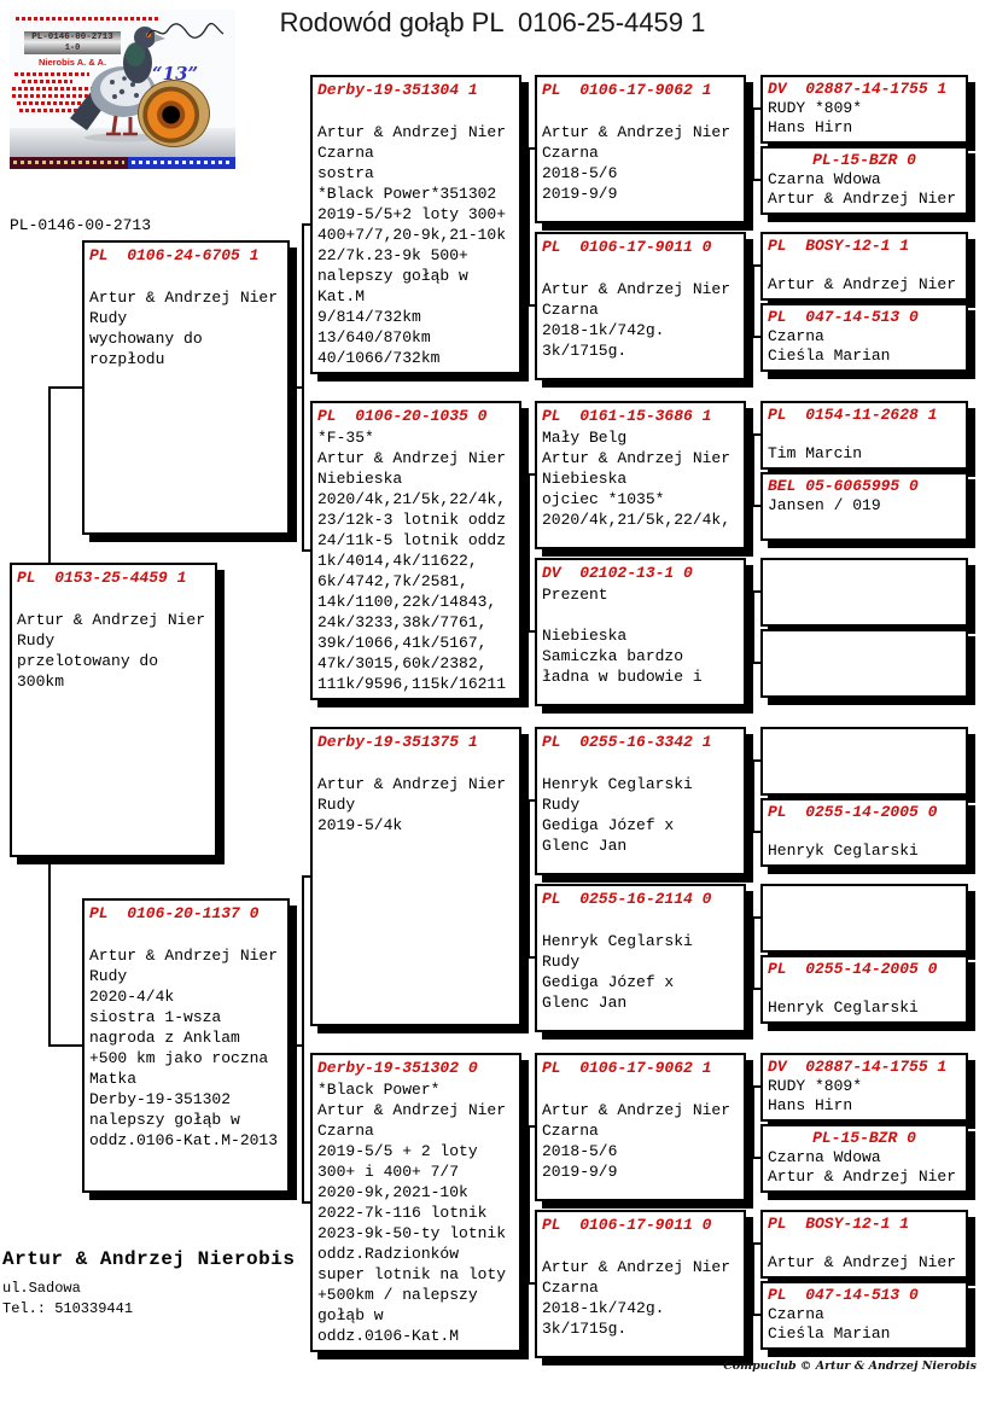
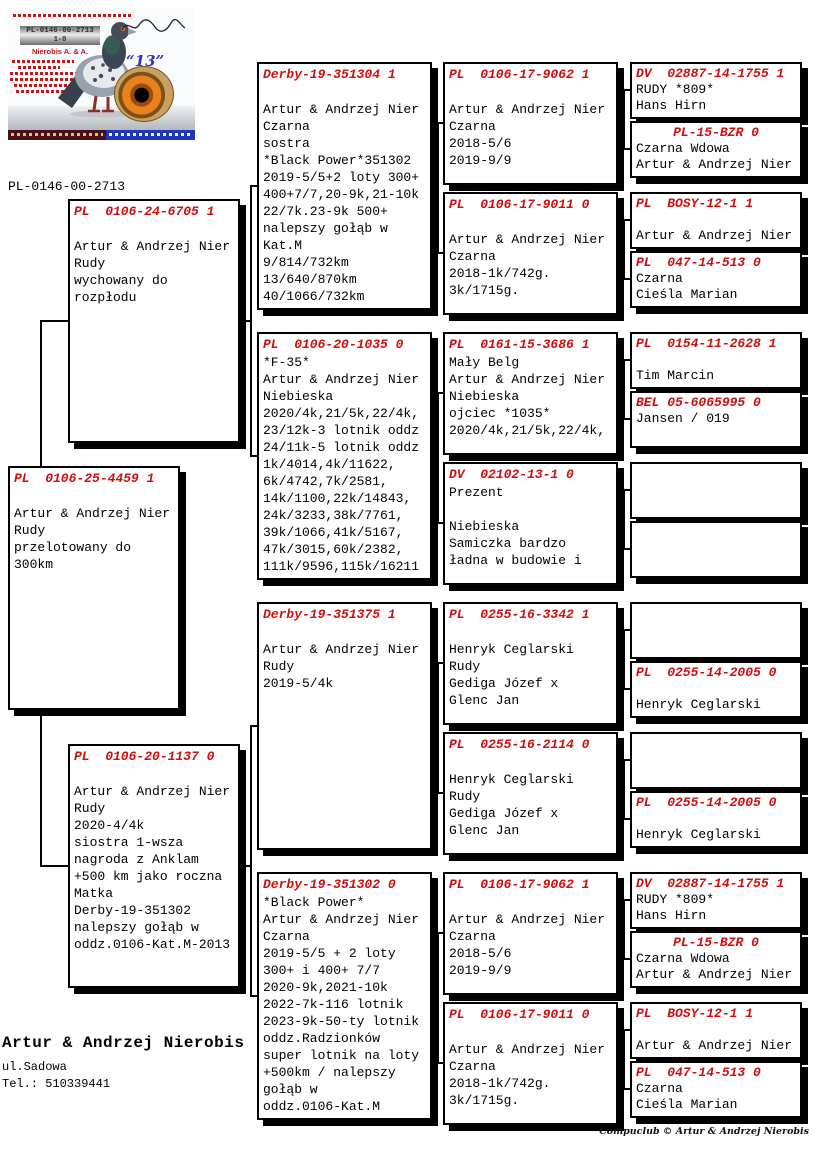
- Rodowód gołąb PL 0106-25-4459 1
  PL-0146-00-2713
  1-0
  Nierobis A. & A.
  “13”
  PL-0146-00-2713
  PL 0106-24-6705 1
  Artur & Andrzej Nier
  Rudy
  wychowany do
  rozpłodu
- PL 0153-25-4459 1
+ PL 0106-25-4459 1
  Artur & Andrzej Nier
  Rudy
  przelotowany do
  300km
  PL 0106-20-1137 0
  Artur & Andrzej Nier
  Rudy
  2020-4/4k
  siostra 1-wsza
  nagroda z Anklam
  +500 km jako roczna
  Matka
  Derby-19-351302
  nalepszy gołąb w
  oddz.0106-Kat.M-2013
  Derby-19-351304 1
  Artur & Andrzej Nier
  Czarna
  sostra
  *Black Power*351302
  2019-5/5+2 loty 300+
  400+7/7,20-9k,21-10k
  22/7k.23-9k 500+
  nalepszy gołąb w
  Kat.M
  9/814/732km
  13/640/870km
  40/1066/732km
  PL 0106-20-1035 0
  *F-35*
  Artur & Andrzej Nier
  Niebieska
  2020/4k,21/5k,22/4k,
  23/12k-3 lotnik oddz
  24/11k-5 lotnik oddz
  1k/4014,4k/11622,
  6k/4742,7k/2581,
  14k/1100,22k/14843,
  24k/3233,38k/7761,
  39k/1066,41k/5167,
  47k/3015,60k/2382,
  111k/9596,115k/16211
  Derby-19-351375 1
  Artur & Andrzej Nier
  Rudy
  2019-5/4k
  Derby-19-351302 0
  *Black Power*
  Artur & Andrzej Nier
  Czarna
  2019-5/5 + 2 loty
  300+ i 400+ 7/7
  2020-9k,2021-10k
  2022-7k-116 lotnik
  2023-9k-50-ty lotnik
  oddz.Radzionków
  super lotnik na loty
  +500km / nalepszy
  gołąb w
  oddz.0106-Kat.M
  PL 0106-17-9062 1
  Artur & Andrzej Nier
  Czarna
  2018-5/6
  2019-9/9
  PL 0106-17-9011 0
  Artur & Andrzej Nier
  Czarna
  2018-1k/742g.
  3k/1715g.
  PL 0161-15-3686 1
  Mały Belg
  Artur & Andrzej Nier
  Niebieska
  ojciec *1035*
  2020/4k,21/5k,22/4k,
  DV 02102-13-1 0
  Prezent
  Niebieska
  Samiczka bardzo
  ładna w budowie i
  PL 0255-16-3342 1
  Henryk Ceglarski
  Rudy
  Gediga Józef x
  Glenc Jan
  PL 0255-16-2114 0
  Henryk Ceglarski
  Rudy
  Gediga Józef x
  Glenc Jan
  PL 0106-17-9062 1
  Artur & Andrzej Nier
  Czarna
  2018-5/6
  2019-9/9
  PL 0106-17-9011 0
  Artur & Andrzej Nier
  Czarna
  2018-1k/742g.
  3k/1715g.
  DV 02887-14-1755 1
  RUDY *809*
  Hans Hirn
  PL-15-BZR 0
  Czarna Wdowa
  Artur & Andrzej Nier
  PL BOSY-12-1 1
  Artur & Andrzej Nier
  PL 047-14-513 0
  Czarna
  Cieśla Marian
  PL 0154-11-2628 1
  Tim Marcin
  BEL 05-6065995 0
  Jansen / 019
  PL 0255-14-2005 0
  Henryk Ceglarski
  PL 0255-14-2005 0
  Henryk Ceglarski
  DV 02887-14-1755 1
  RUDY *809*
  Hans Hirn
  PL-15-BZR 0
  Czarna Wdowa
  Artur & Andrzej Nier
  PL BOSY-12-1 1
  Artur & Andrzej Nier
  PL 047-14-513 0
  Czarna
  Cieśla Marian
  Artur & Andrzej Nierobis
  ul.Sadowa
  Tel.: 510339441
  Compuclub © Artur & Andrzej Nierobis
